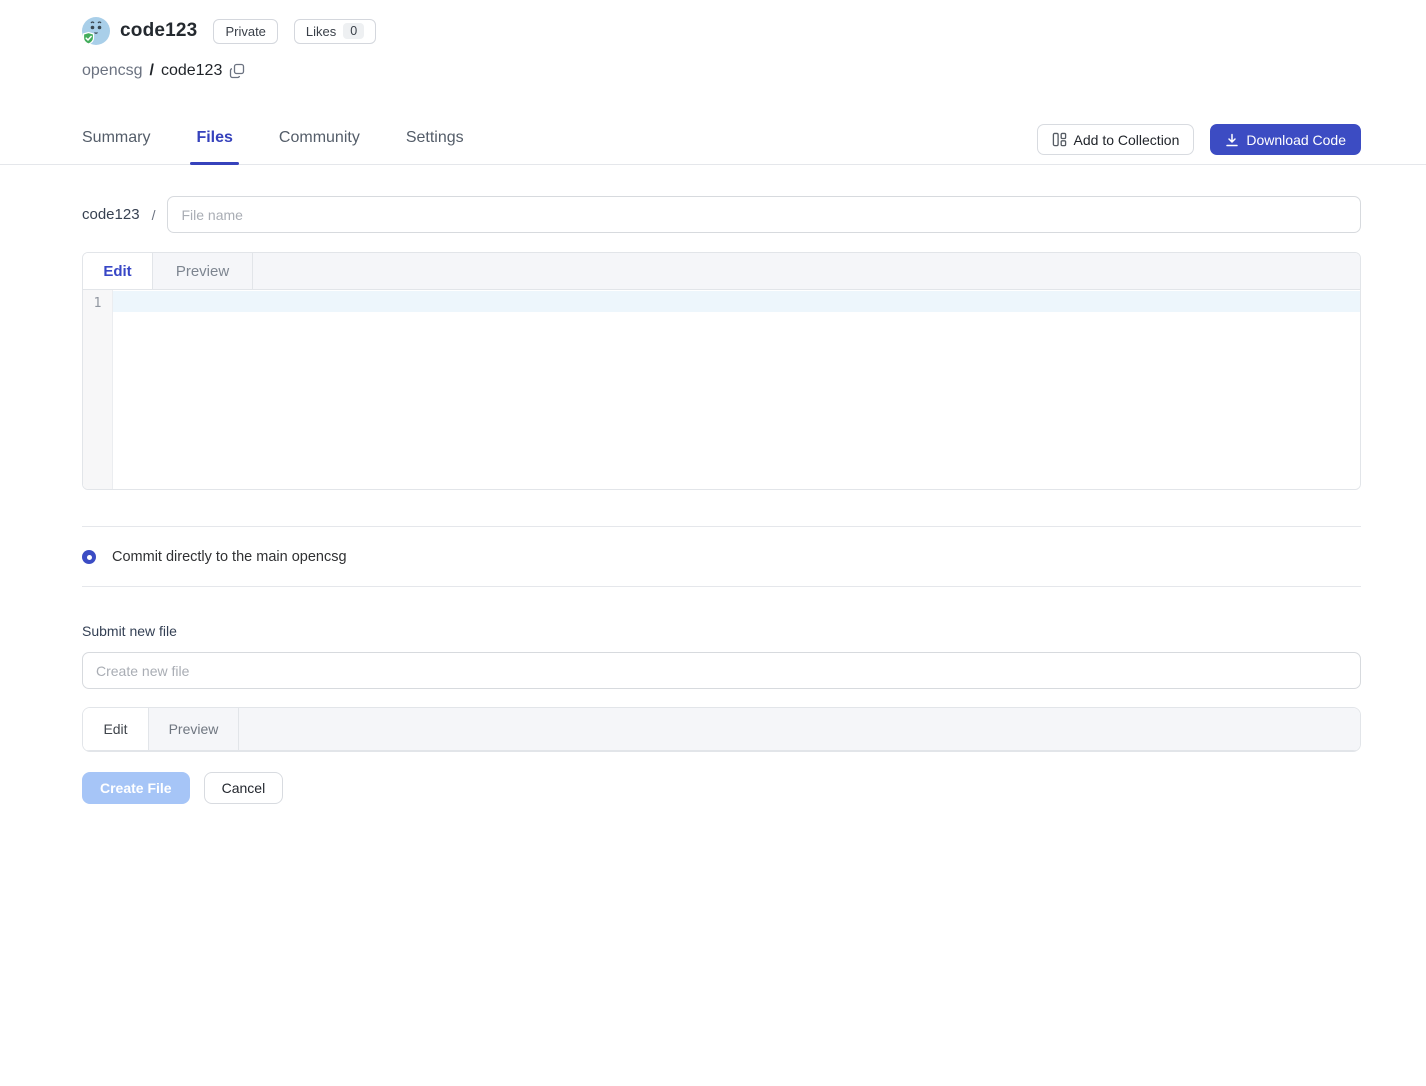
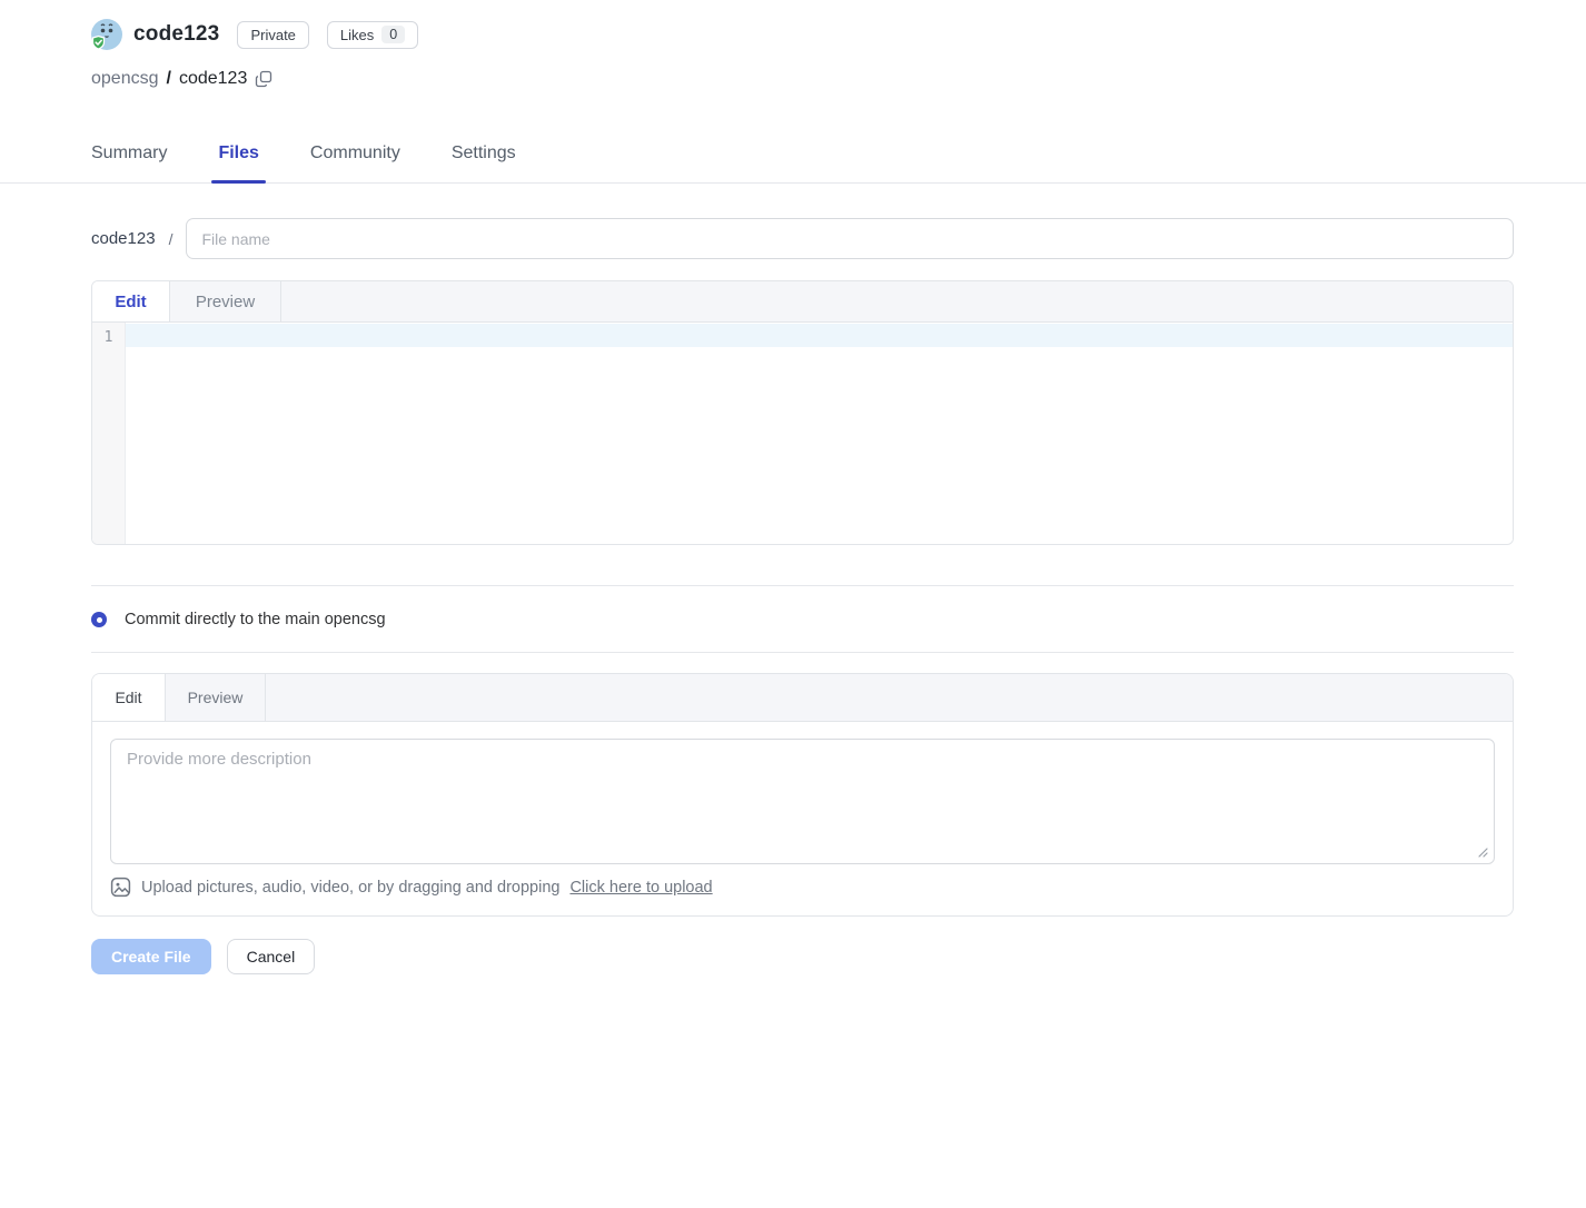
  code123
  Private
  Likes
  0
  opencsg
  /
  code123
  Summary
  Files
  Community
  Settings
- Add to Collection
- Download Code
  code123
  /
  File name
  Edit
  Preview
  1
  Commit directly to the main opencsg
- Submit new file
- Create new file
  Edit
  Preview
+ Provide more description
+ Upload pictures, audio, video, or by dragging and dropping
+ Click here to upload
  Create File
  Cancel
